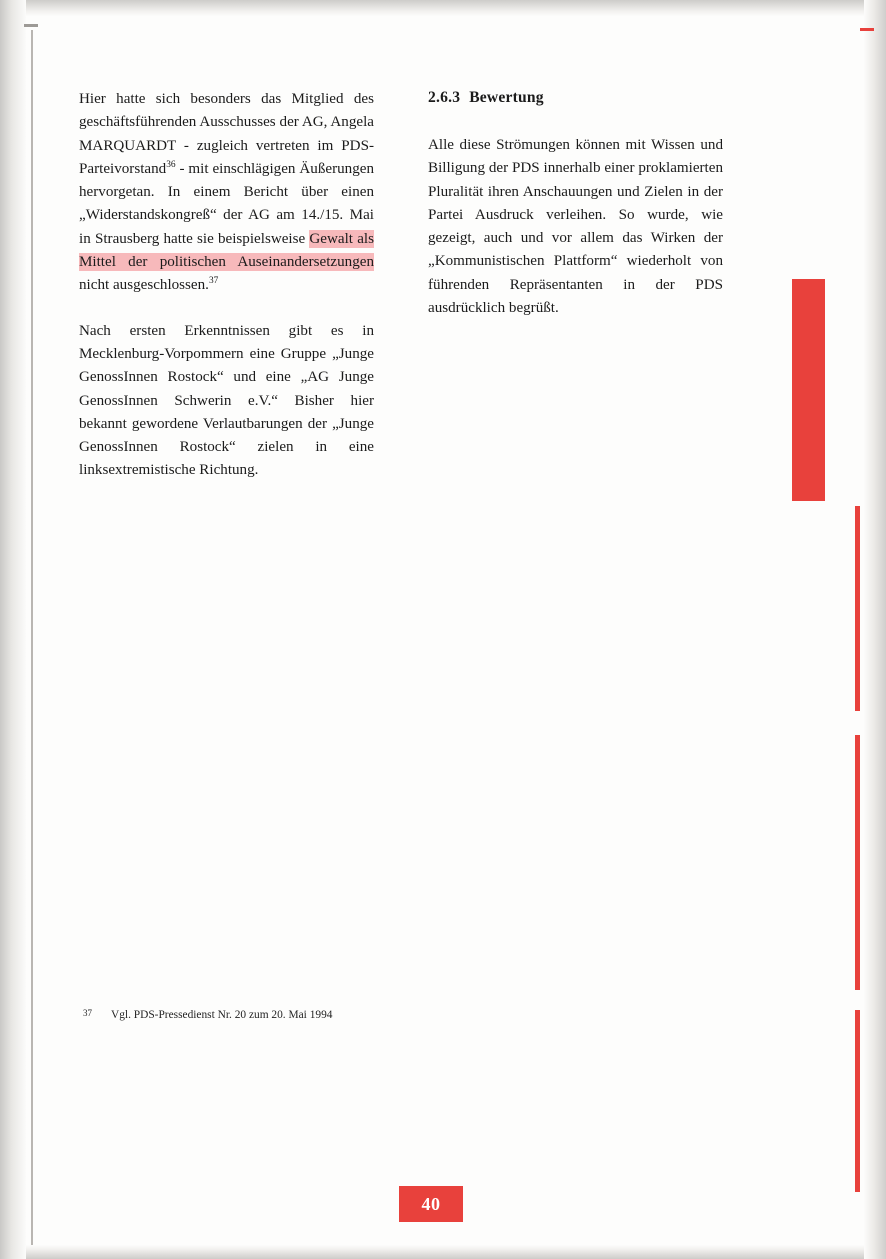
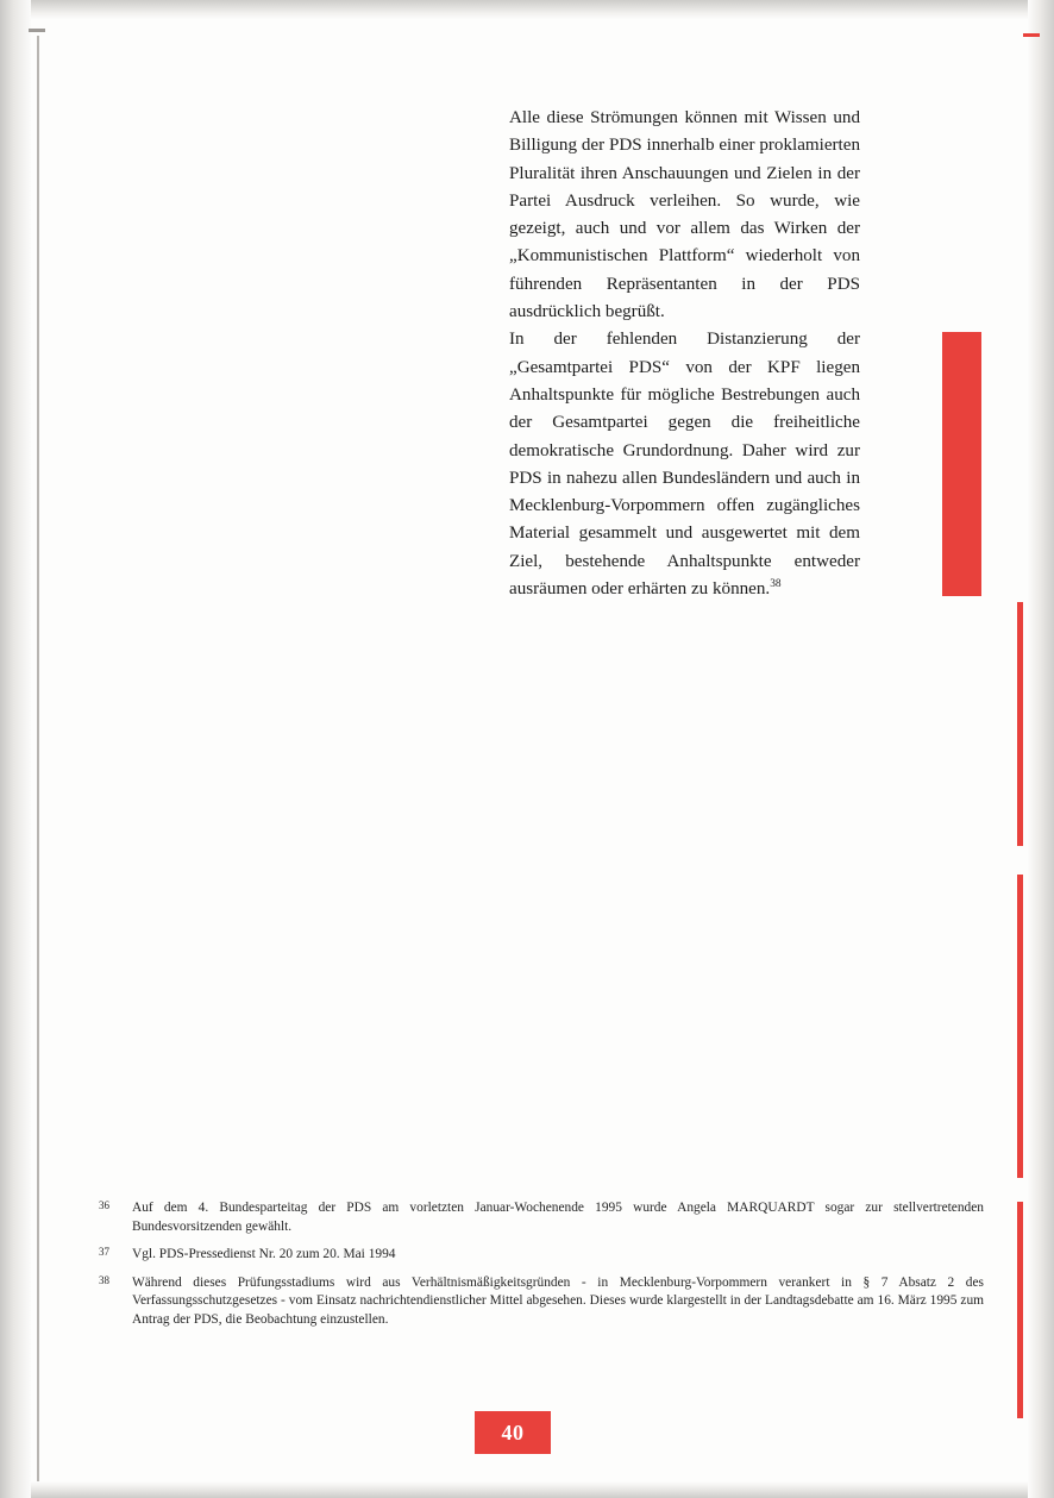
- Hier hatte sich besonders das Mitglied des geschäftsführenden Ausschusses der AG, Angela MARQUARDT - zugleich vertreten im PDS-Parteivorstand36 - mit einschlägigen Äußerungen hervorgetan. In einem Bericht über einen „Widerstandskongreß“ der AG am 14./15. Mai in Strausberg hatte sie beispielsweise Gewalt als Mittel der politischen Auseinandersetzungen nicht ausgeschlossen.37
- Nach ersten Erkenntnissen gibt es in Mecklenburg-Vorpommern eine Gruppe „Junge GenossInnen Rostock“ und eine „AG Junge GenossInnen Schwerin e.V.“ Bisher hier bekannt gewordene Verlautbarungen der „Junge GenossInnen Rostock“ zielen in eine linksextremistische Richtung.
- 2.6.3 Bewertung
  Alle diese Strömungen können mit Wissen und Billigung der PDS innerhalb einer proklamierten Pluralität ihren Anschauungen und Zielen in der Partei Ausdruck verleihen. So wurde, wie gezeigt, auch und vor allem das Wirken der „Kommunistischen Plattform“ wiederholt von führenden Repräsentanten in der PDS ausdrücklich begrüßt.
+ In der fehlenden Distanzierung der „Gesamtpartei PDS“ von der KPF liegen Anhaltspunkte für mögliche Bestrebungen auch der Gesamtpartei gegen die freiheitliche demokratische Grundordnung. Daher wird zur PDS in nahezu allen Bundesländern und auch in Mecklenburg-Vorpommern offen zugängliches Material gesammelt und ausgewertet mit dem Ziel, bestehende Anhaltspunkte entweder ausräumen oder erhärten zu können.38
+ 36
+ Auf dem 4. Bundesparteitag der PDS am vorletzten Januar-Wochenende 1995 wurde Angela MARQUARDT sogar zur stellvertretenden Bundesvorsitzenden gewählt.
  37
  Vgl. PDS-Pressedienst Nr. 20 zum 20. Mai 1994
+ 38
+ Während dieses Prüfungsstadiums wird aus Verhältnismäßigkeitsgründen - in Mecklenburg-Vorpommern verankert in § 7 Absatz 2 des Verfassungsschutzgesetzes - vom Einsatz nachrichtendienstlicher Mittel abgesehen. Dieses wurde klargestellt in der Landtagsdebatte am 16. März 1995 zum Antrag der PDS, die Beobachtung einzustellen.
  40
